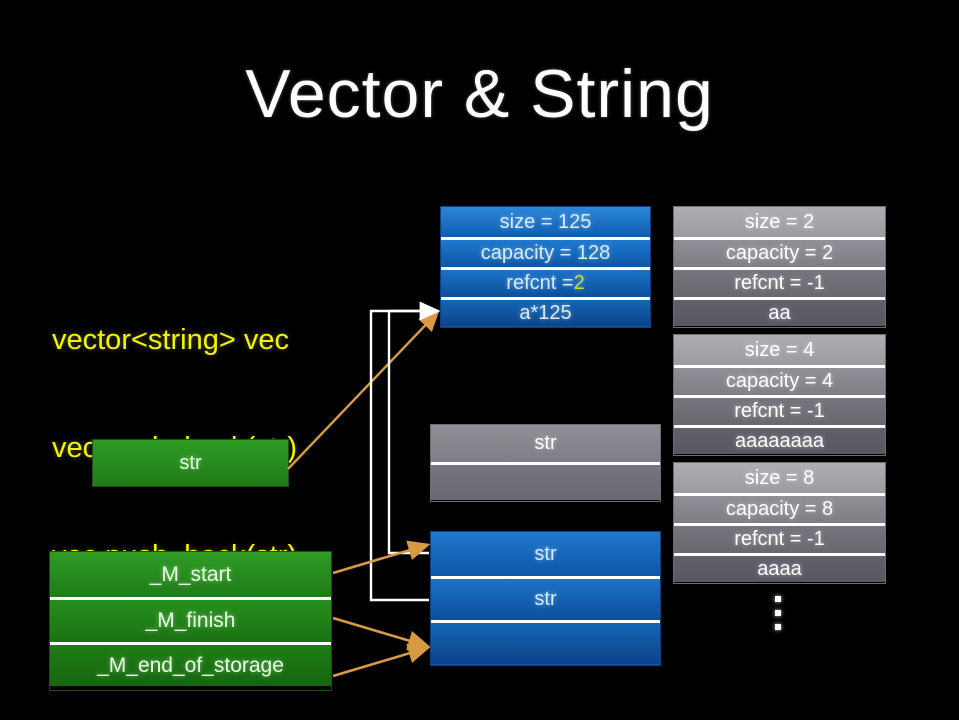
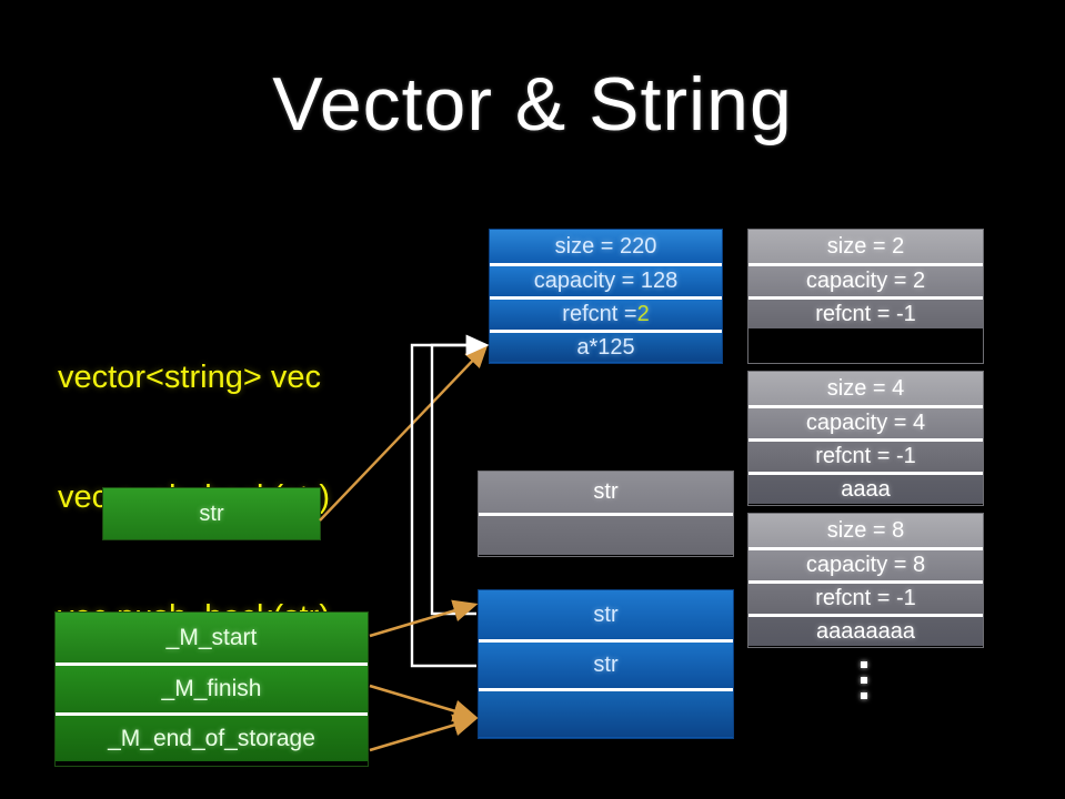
  Vector & String
  vector<string> vec
- size = 125
+ size = 220
  capacity = 128
  refcnt =
  2
  a*125
  size = 2
  capacity = 2
  refcnt = -1
- aa
  size = 4
  capacity = 4
  refcnt = -1
- aaaaaaaa
+ aaaa
  size = 8
  capacity = 8
  refcnt = -1
- aaaa
+ aaaaaaaa
  str
  str
  str
  str
  _M_start
  _M_finish
  _M_end_of_storage
